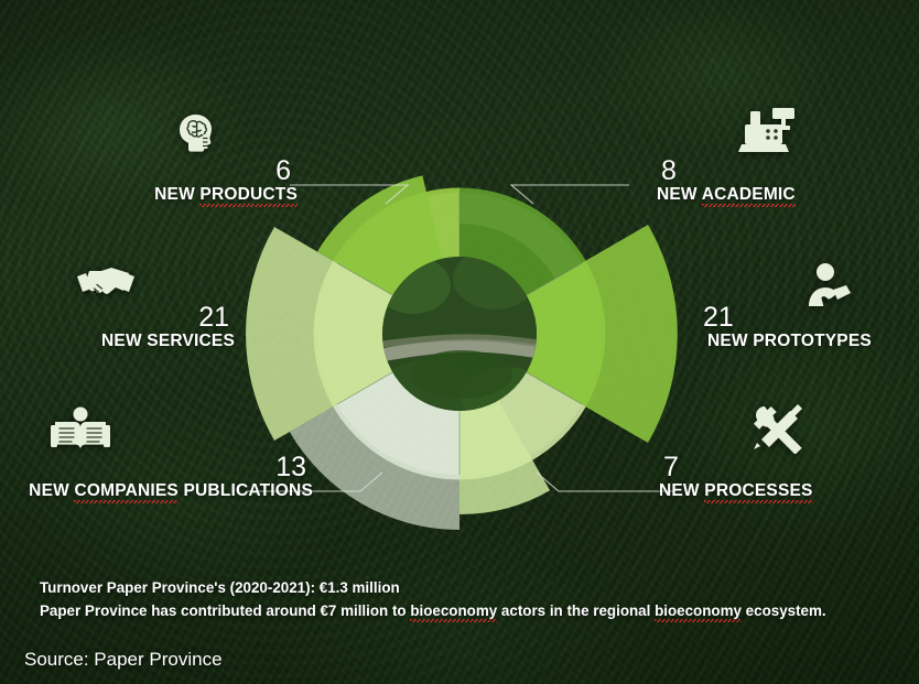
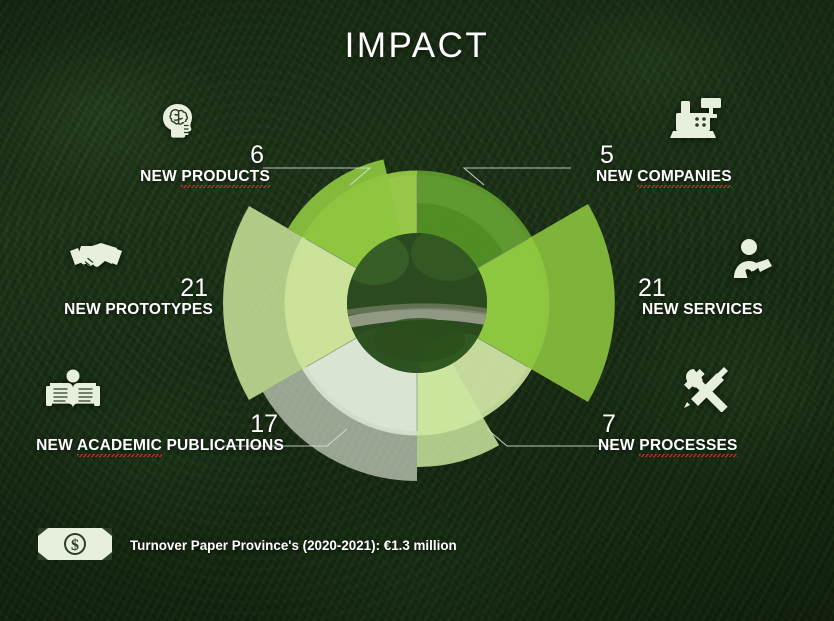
+ IMPACT
  6
  NEW PRODUCTS
- 8
+ 5
- NEW ACADEMIC
+ NEW COMPANIES
  21
- NEW SERVICES
+ NEW PROTOTYPES
  21
- NEW PROTOTYPES
+ NEW SERVICES
- 13
+ 17
- NEW COMPANIES PUBLICATIONS
+ NEW ACADEMIC PUBLICATIONS
  7
  NEW PROCESSES
+ $
  Turnover Paper Province's (2020-2021): €1.3 million
- Paper Province has contributed around €7 million to bioeconomy actors in the regional bioeconomy ecosystem.
- Source: Paper Province
